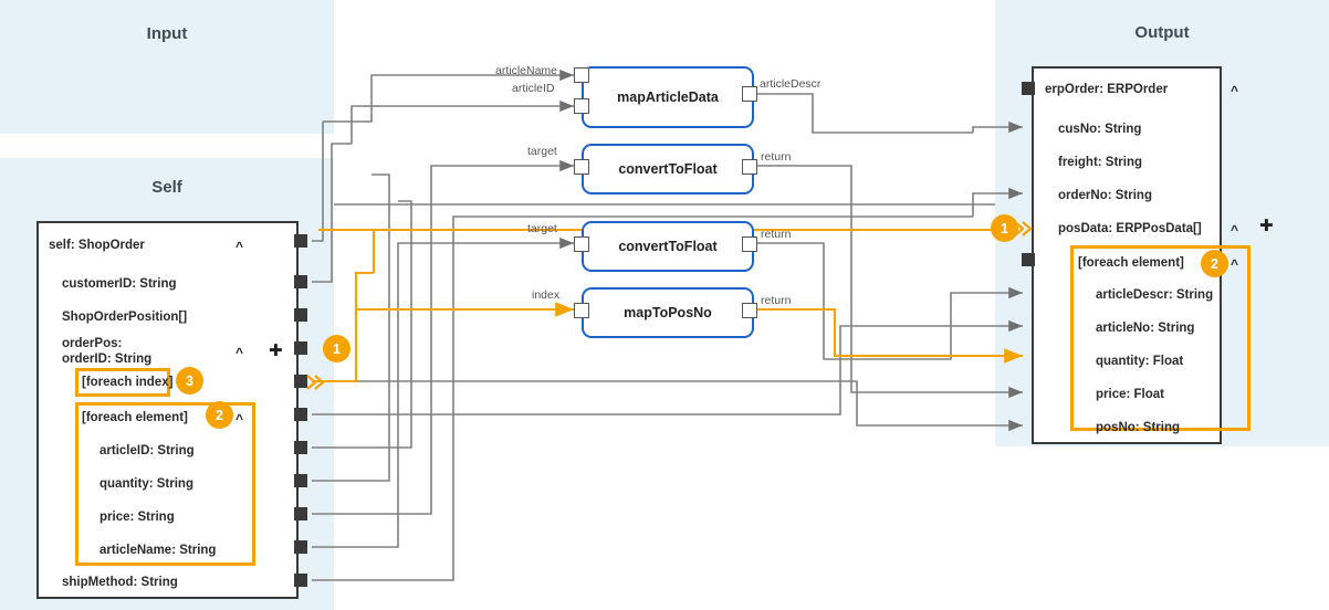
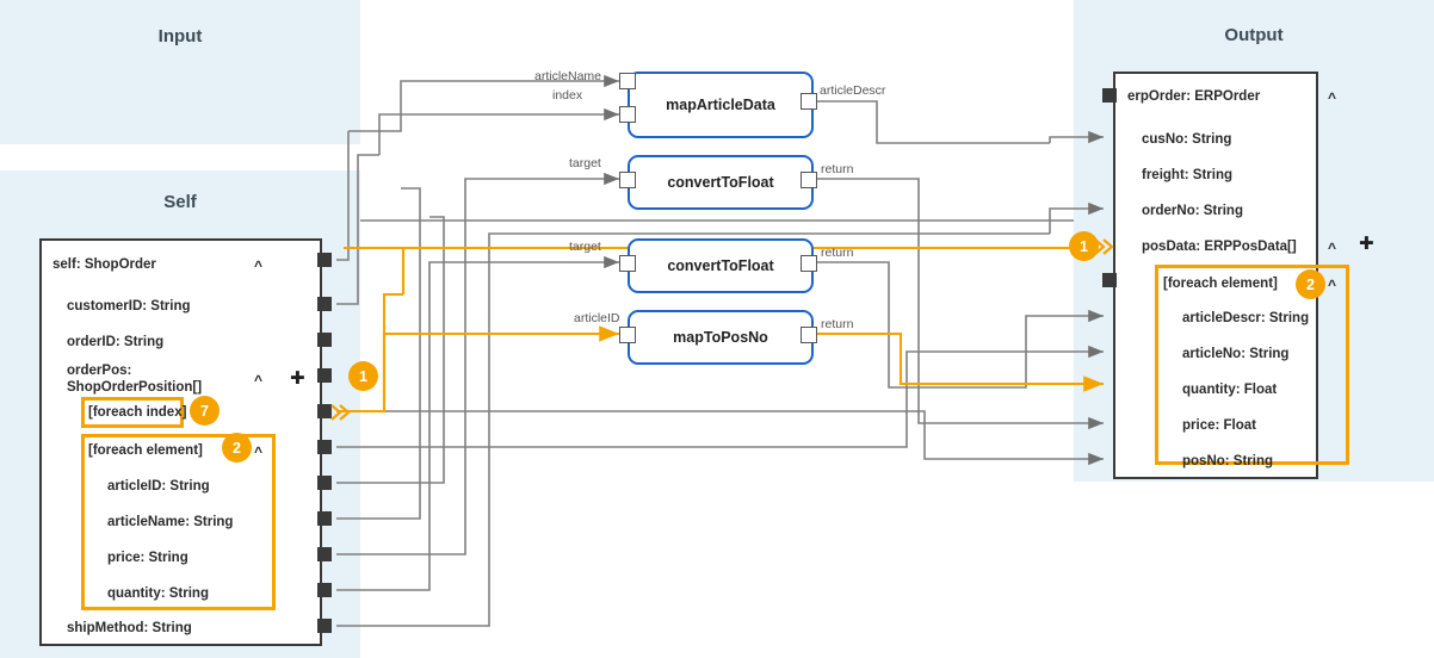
  Input
  Self
  Output
  self: ShopOrder
  ^
  customerID: String
- ShopOrderPosition[]
+ orderID: String
  orderPos:
- orderID: String
+ ShopOrderPosition[]
  ^
  ✚
  [foreach index]
  [foreach element]
  ^
  articleID: String
- quantity: String
+ articleName: String
  price: String
- articleName: String
+ quantity: String
  shipMethod: String
  1
- 3
+ 7
  2
  erpOrder: ERPOrder
  ^
  cusNo: String
  freight: String
  orderNo: String
  posData: ERPPosData[]
  ^
  [foreach element]
  ^
  articleDescr: String
  articleNo: String
  quantity: Float
  price: Float
  posNo: String
  ✚
  1
  2
  mapArticleData
  articleName
- articleID
+ index
  articleDescr
  convertToFloat
  target
  return
  convertToFloat
  target
  return
  mapToPosNo
- index
+ articleID
  return
